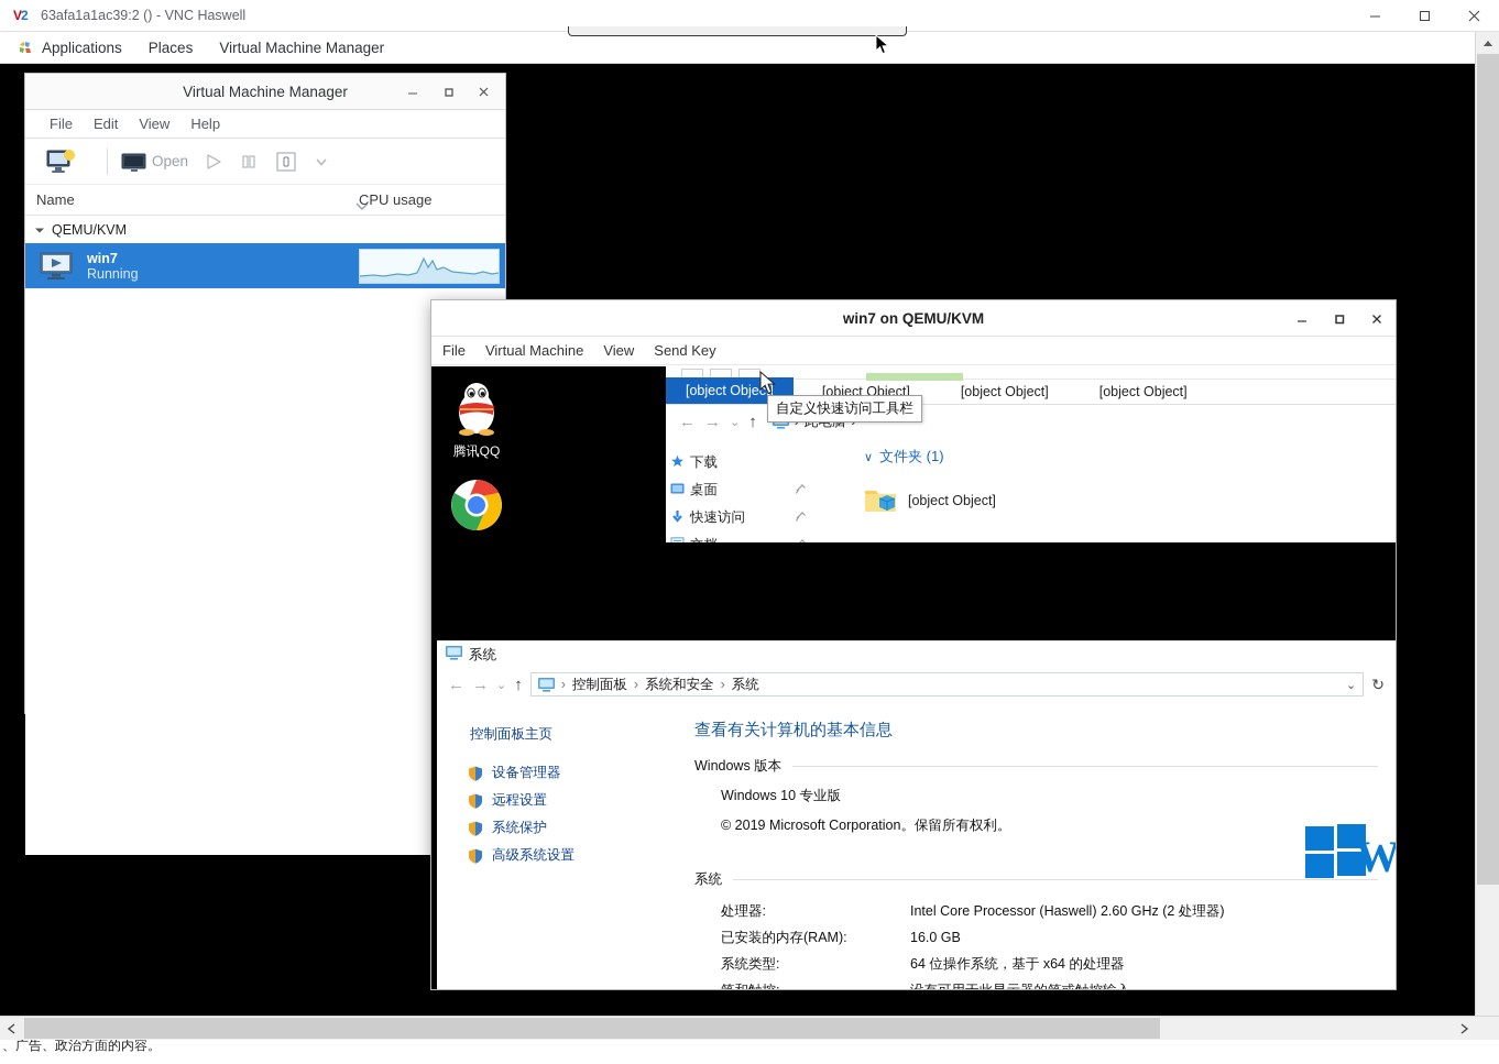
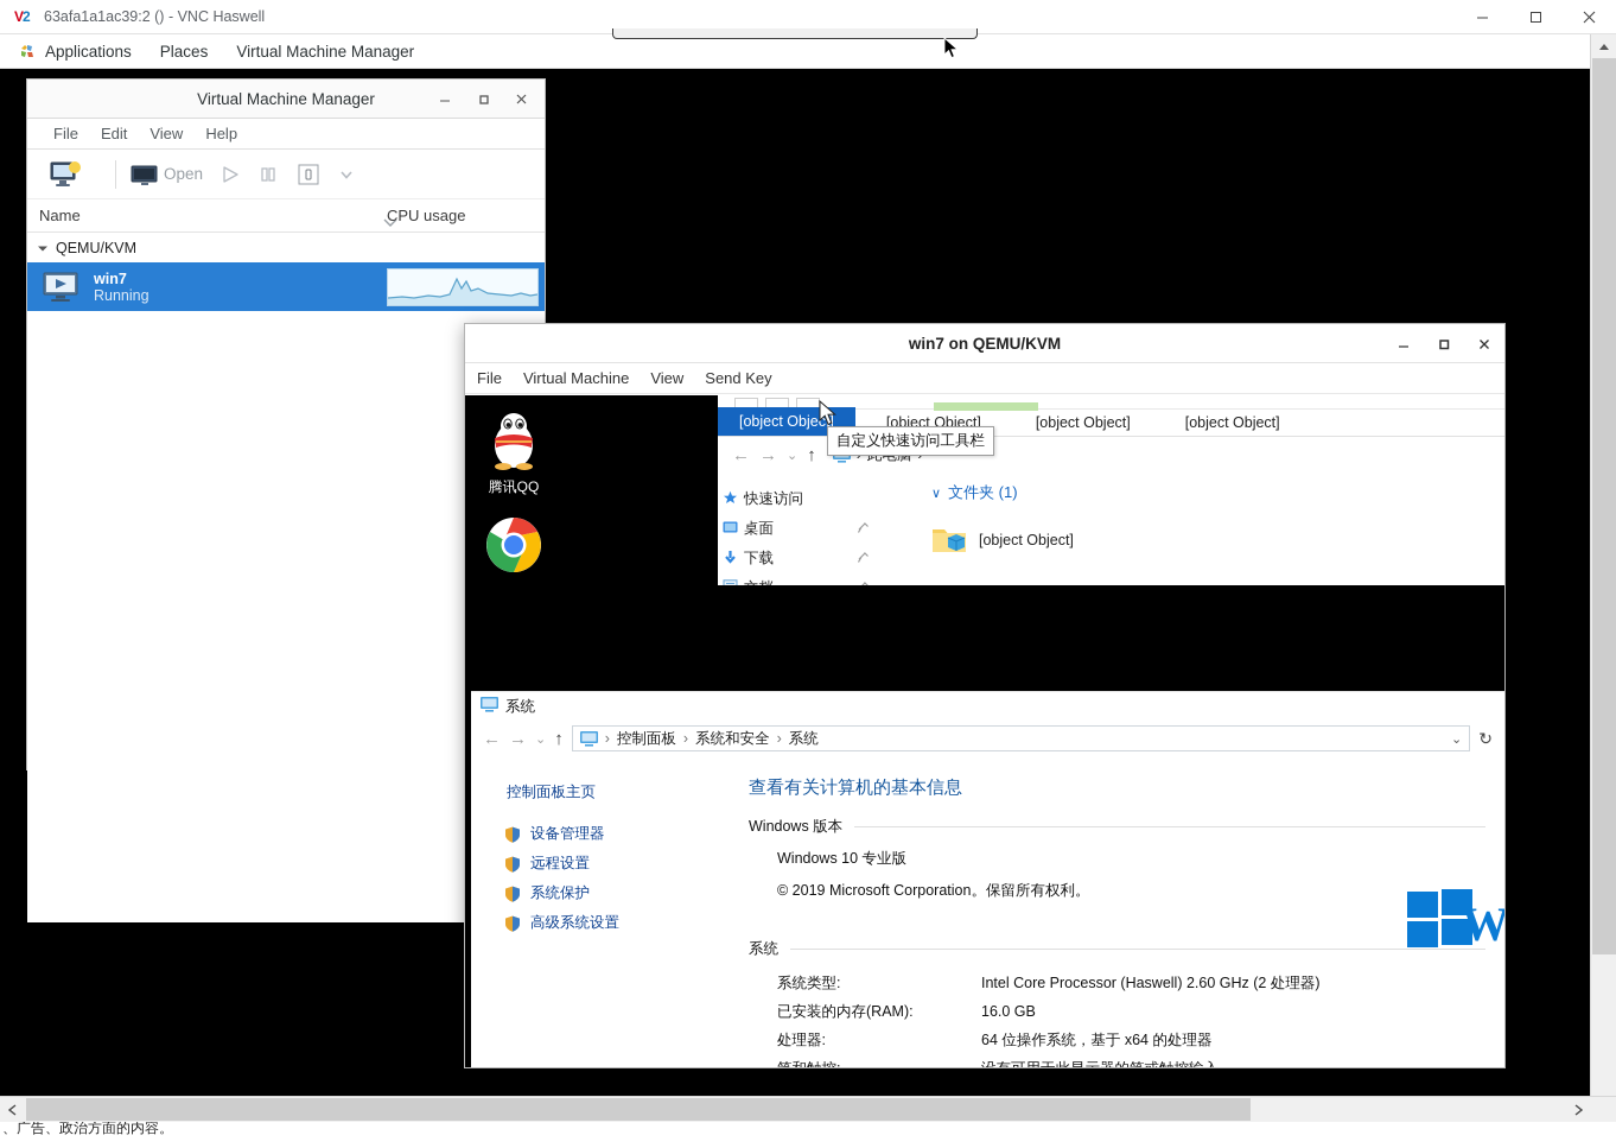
  、广告、政治方面的内容。
  V2
  63afa1a1ac39:2 () - VNC Haswell
  Applications
  Places
  Virtual Machine Manager
  Virtual Machine Manager
  File
  Edit
  View
  Help
  Open
  Name
  CPU usage
  QEMU/KVM
  win7
  Running
  win7 on QEMU/KVM
  File
  Virtual Machine
  View
  Send Key
  腾讯QQ
  [object Objec]
  [object Object]
  [object Object]
  [object Object]
  ←
  →
  ⌄
  ↑
- 下载
+ 快速访问
  桌面
- 快速访问
+ 下载
  ∨
  文件夹 (1)
  [object Object]
  系统
  ←
  →
  ⌄
  ↑
  ›
  控制面板
  ›
  系统和安全
  ›
  系统
  ⌄
  ↻
  控制面板主页
  设备管理器
  远程设置
  系统保护
  高级系统设置
  查看有关计算机的基本信息
  Windows 版本
  Windows 10 专业版
  © 2019 Microsoft Corporation。保留所有权利。
  系统
- 处理器:
+ 系统类型:
  Intel Core Processor (Haswell) 2.60 GHz (2 处理器)
  已安装的内存(RAM):
  16.0 GB
- 系统类型:
+ 处理器:
  64 位操作系统，基于 x64 的处理器
  W
  自定义快速访问工具栏
